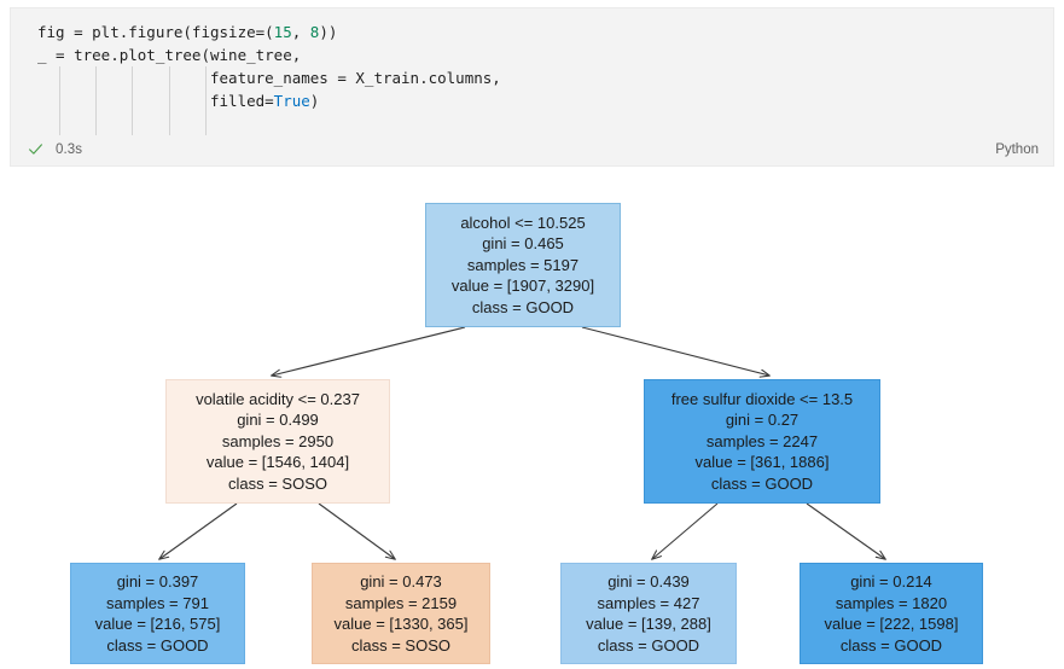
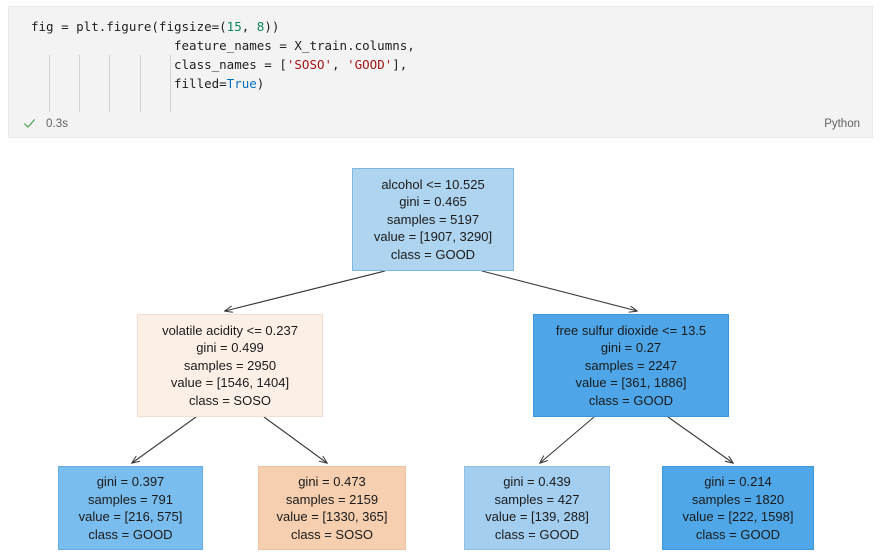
  fig = plt.figure(figsize=(15, 8))
- _ = tree.plot_tree(wine_tree,
  feature_names = X_train.columns,
+ class_names = ['SOSO', 'GOOD'],
  filled=True)
  0.3s
  Python
  alcohol <= 10.525
  gini = 0.465
  samples = 5197
  value = [1907, 3290]
  class = GOOD
  volatile acidity <= 0.237
  gini = 0.499
  samples = 2950
  value = [1546, 1404]
  class = SOSO
  free sulfur dioxide <= 13.5
  gini = 0.27
  samples = 2247
  value = [361, 1886]
  class = GOOD
  gini = 0.397
  samples = 791
  value = [216, 575]
  class = GOOD
  gini = 0.473
  samples = 2159
  value = [1330, 365]
  class = SOSO
  gini = 0.439
  samples = 427
  value = [139, 288]
  class = GOOD
  gini = 0.214
  samples = 1820
  value = [222, 1598]
  class = GOOD
